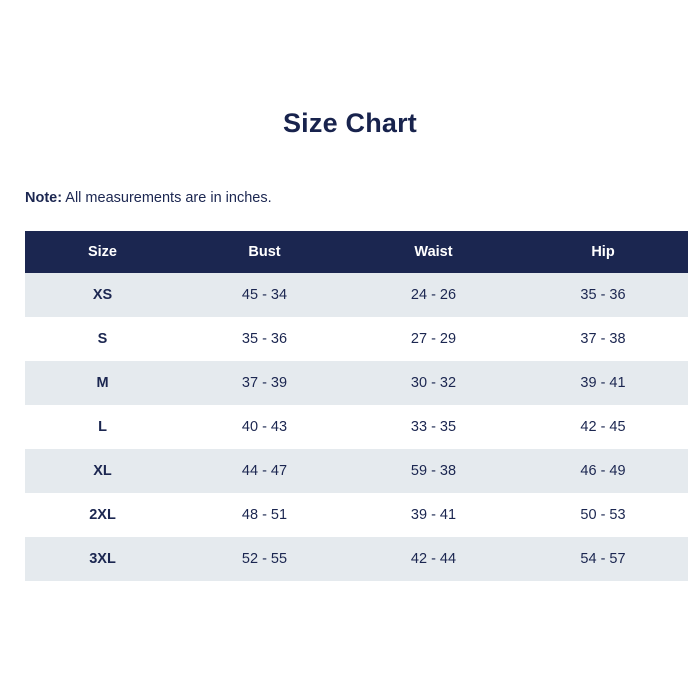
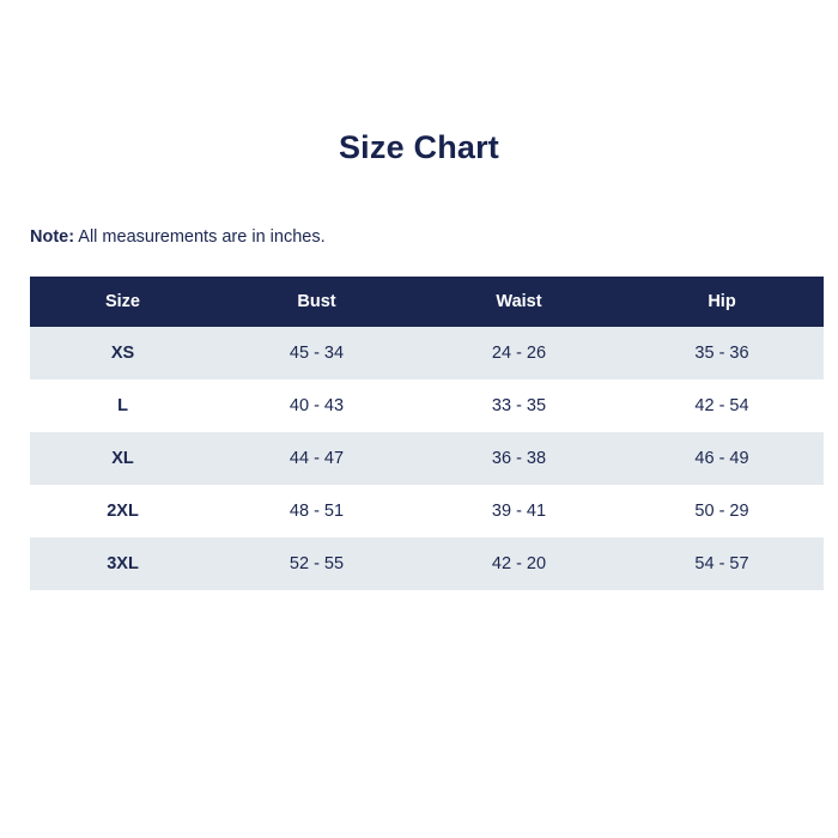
  Size Chart
  Note: All measurements are in inches.
  Size	Bust	Waist	Hip
  XS	45 - 34	24 - 26	35 - 36
- S	35 - 36	27 - 29	37 - 38
- M	37 - 39	30 - 32	39 - 41
- L	40 - 43	33 - 35	42 - 45
+ L	40 - 43	33 - 35	42 - 54
- XL	44 - 47	59 - 38	46 - 49
+ XL	44 - 47	36 - 38	46 - 49
- 2XL	48 - 51	39 - 41	50 - 53
+ 2XL	48 - 51	39 - 41	50 - 29
- 3XL	52 - 55	42 - 44	54 - 57
+ 3XL	52 - 55	42 - 20	54 - 57
